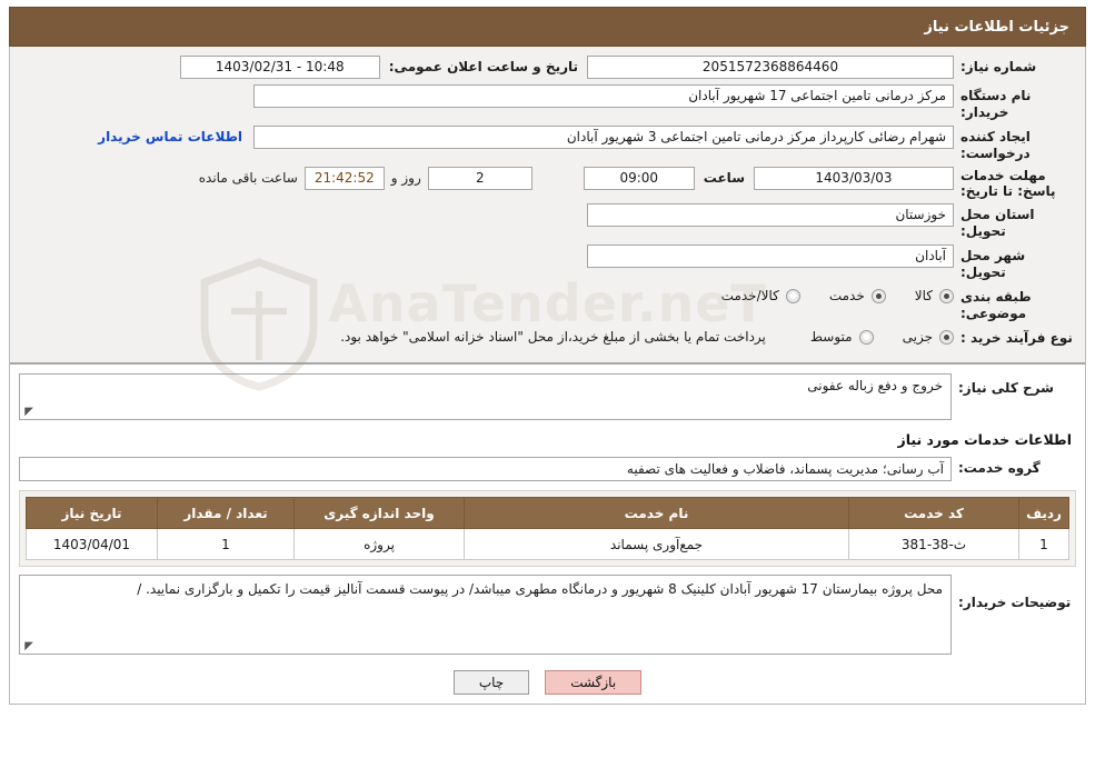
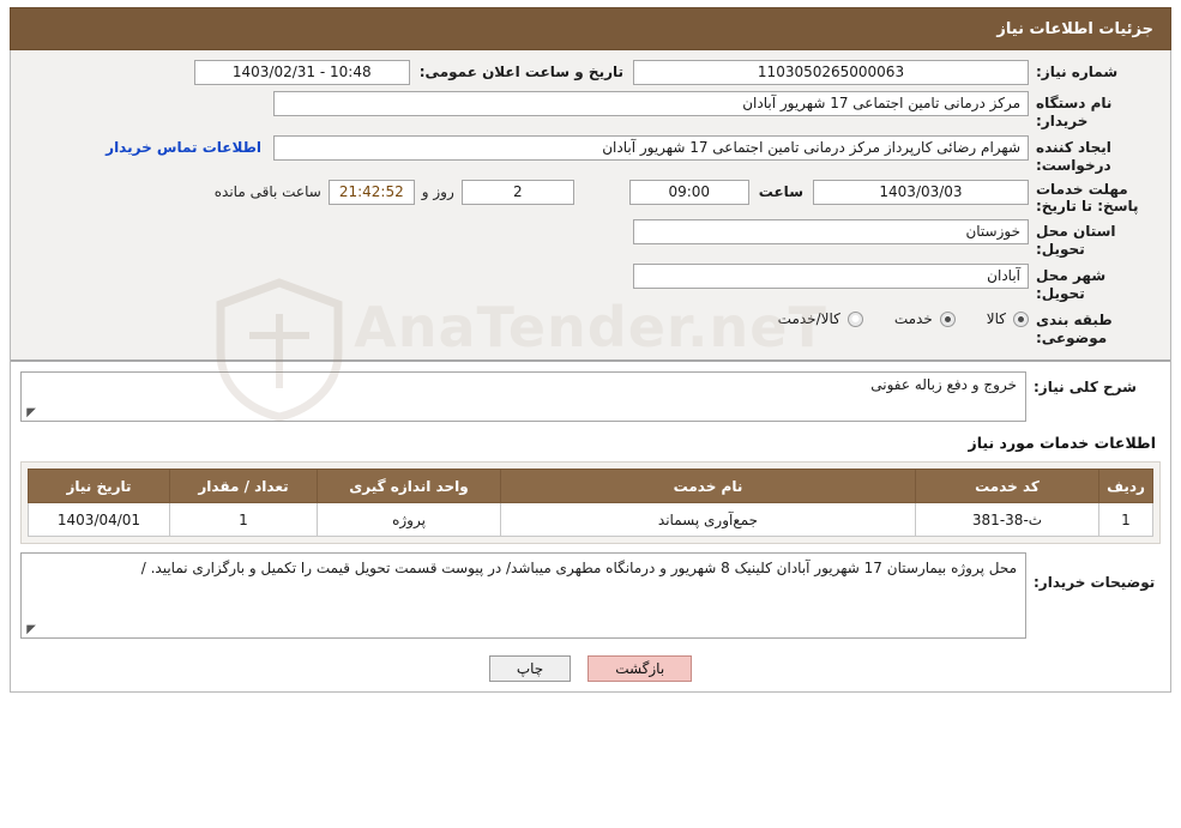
  جزئیات اطلاعات نیاز
  شماره نیاز:
- 2051572368864460
+ 1103050265000063
  تاریخ و ساعت اعلان عمومی:
  10:48 - 1403/02/31
  نام دستگاه خریدار:
  مرکز درمانی تامین اجتماعی 17 شهریور آبادان
  ایجاد کننده درخواست:
- شهرام رضائی کارپرداز مرکز درمانی تامین اجتماعی 3 شهریور آبادان
+ شهرام رضائی کارپرداز مرکز درمانی تامین اجتماعی 17 شهریور آبادان
  اطلاعات تماس خریدار
  مهلت خدمات پاسخ: تا تاریخ:
  1403/03/03
  ساعت
  09:00
  2
  روز و
  21:42:52
  ساعت باقی مانده
  استان محل تحویل:
  خوزستان
  شهر محل تحویل:
  آبادان
  طبقه بندی موضوعی:
  کالا
  خدمت
  کالا/خدمت
- نوع فرآیند خرید :
- جزیی
- متوسط
- پرداخت تمام یا بخشی از مبلغ خرید،از محل "اسناد خزانه اسلامی" خواهد بود.
  شرح کلی نیاز:
  خروج و دفع زباله عفونی
  ◤
  اطلاعات خدمات مورد نیاز
- گروه خدمت:
- آب رسانی؛ مدیریت پسماند، فاضلاب و فعالیت های تصفیه
  ردیف	کد خدمت	نام خدمت	واحد اندازه گیری	تعداد / مقدار	تاریخ نیاز
  1	ث-38-381	جمع‌آوری پسماند	پروژه	1	1403/04/01
  توضیحات خریدار:
- محل پروژه بیمارستان 17 شهریور آبادان کلینیک 8 شهریور و درمانگاه مطهری میباشد/ در پیوست قسمت آنالیز قیمت را تکمیل و بارگزاری نمایید. /
+ محل پروژه بیمارستان 17 شهریور آبادان کلینیک 8 شهریور و درمانگاه مطهری میباشد/ در پیوست قسمت تحویل قیمت را تکمیل و بارگزاری نمایید. /
  ◤
  بازگشت
  چاپ
  AnaTender.neT
